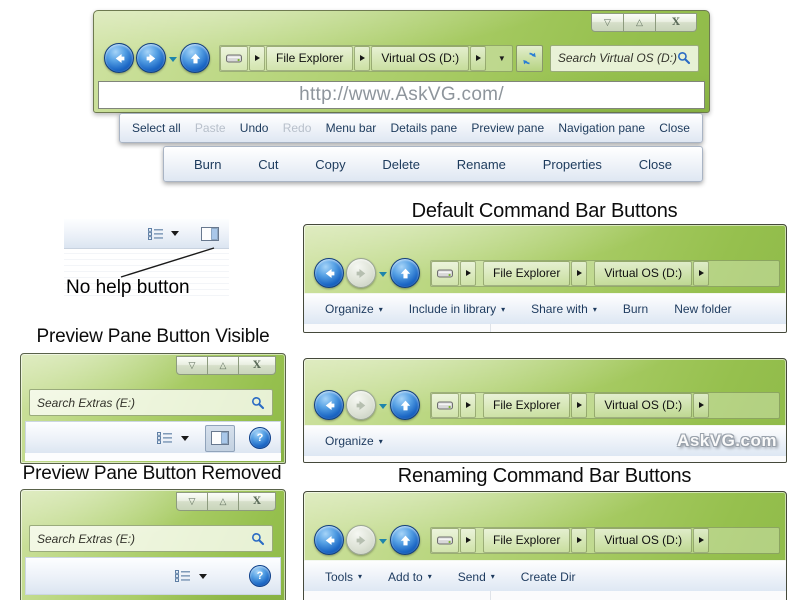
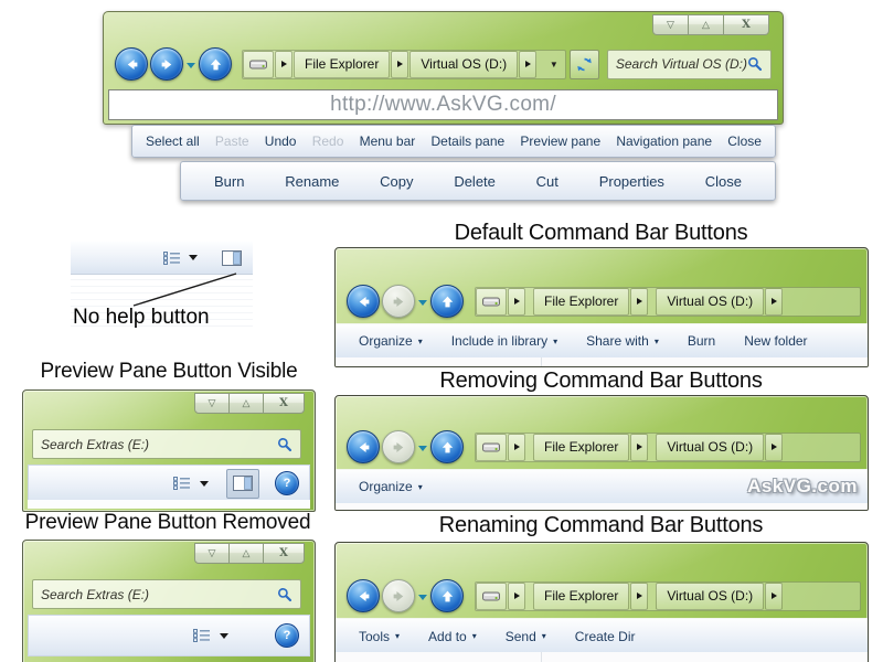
  ▽
  △
  X
  File Explorer
  Virtual OS (D:)
  ▼
  Search Virtual OS (D:)
  http://www.AskVG.com/
  Select all
  Paste
  Undo
  Redo
  Menu bar
  Details pane
  Preview pane
  Navigation pane
  Close
  Burn
- Cut
+ Rename
  Copy
  Delete
- Rename
+ Cut
  Properties
  Close
  No help button
  Preview Pane Button Visible
  Preview Pane Button Removed
  ▽
  △
  X
  Search Extras (E:)
  ?
  ▽
  △
  X
  Search Extras (E:)
  ?
  Default Command Bar Buttons
+ Removing Command Bar Buttons
  Renaming Command Bar Buttons
  File Explorer
  Virtual OS (D:)
  Organize
  ▾
  Include in library
  ▾
  Share with
  ▾
  Burn
  New folder
  File Explorer
  Virtual OS (D:)
  Organize
  ▾
  AskVG.com
  File Explorer
  Virtual OS (D:)
  Tools
  ▾
  Add to
  ▾
  Send
  ▾
  Create Dir
